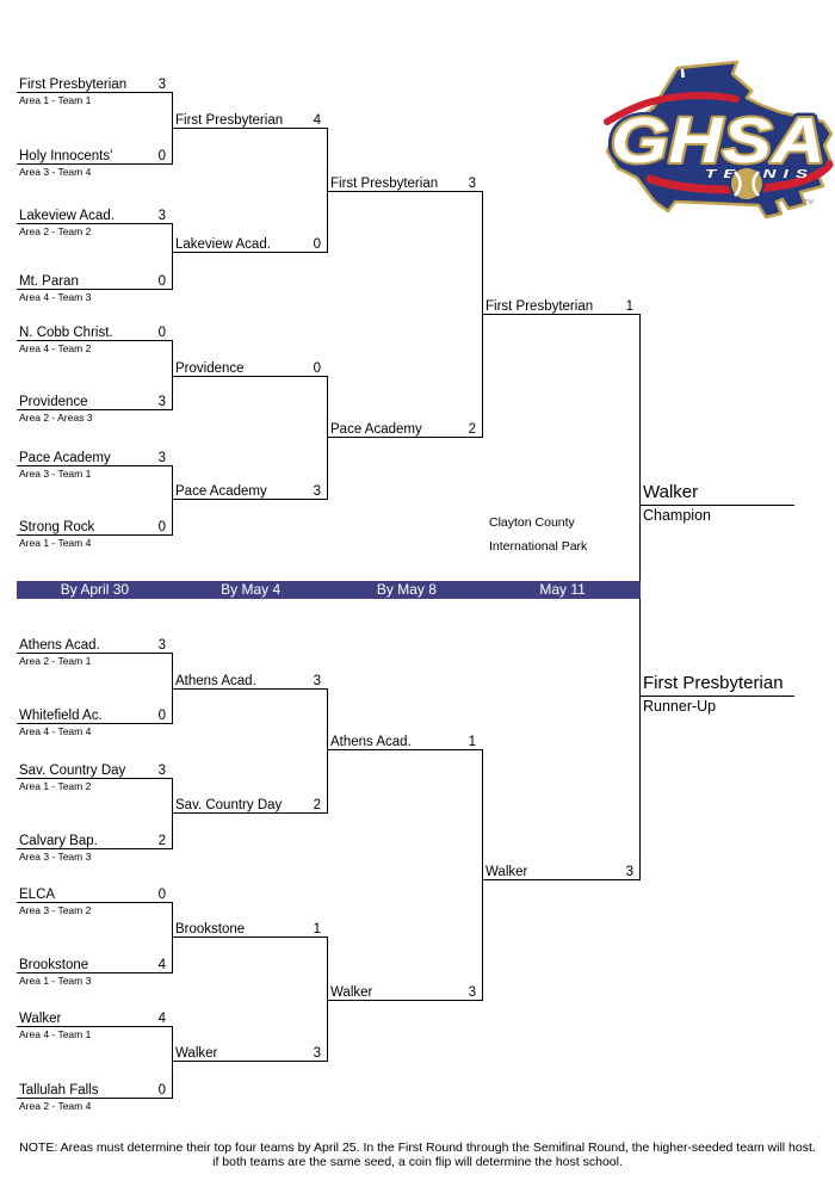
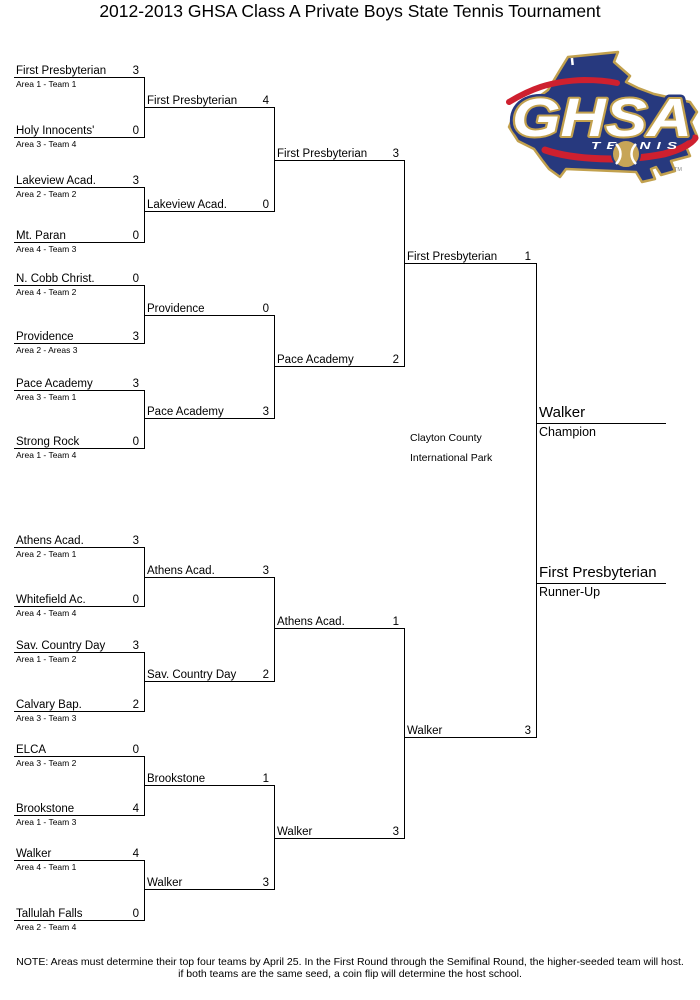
+ 2012-2013 GHSA Class A Private Boys State Tennis Tournament
  GHSA
  First Presbyterian
  3
  Area 1 - Team 1
  Holy Innocents'
  0
  Area 3 - Team 4
  Lakeview Acad.
  3
  Area 2 - Team 2
  Mt. Paran
  0
  Area 4 - Team 3
  N. Cobb Christ.
  0
  Area 4 - Team 2
  Providence
  3
  Area 2 - Areas 3
  Pace Academy
  3
  Area 3 - Team 1
  Strong Rock
  0
  Area 1 - Team 4
  Athens Acad.
  3
  Area 2 - Team 1
  Whitefield Ac.
  0
  Area 4 - Team 4
  Sav. Country Day
  3
  Area 1 - Team 2
  Calvary Bap.
  2
  Area 3 - Team 3
  ELCA
  0
  Area 3 - Team 2
  Brookstone
  4
  Area 1 - Team 3
  Walker
  4
  Area 4 - Team 1
  Tallulah Falls
  0
  Area 2 - Team 4
  First Presbyterian
  4
  Lakeview Acad.
  0
  Providence
  0
  Pace Academy
  3
  Athens Acad.
  3
  Sav. Country Day
  2
  Brookstone
  1
  Walker
  3
  First Presbyterian
  3
  Pace Academy
  2
  Athens Acad.
  1
  Walker
  3
  First Presbyterian
  1
  Walker
  3
- By April 30
- By May 4
- By May 8
- May 11
  Clayton County
  International Park
  Walker
  Champion
  First Presbyterian
  Runner-Up
  NOTE: Areas must determine their top four teams by April 25. In the First Round through the Semifinal Round, the higher-seeded team will host.
  if both teams are the same seed, a coin flip will determine the host school.
